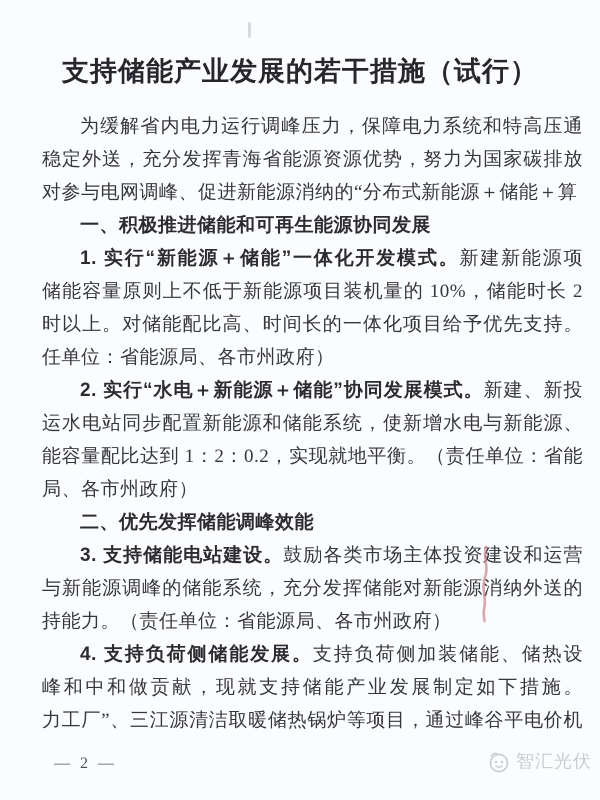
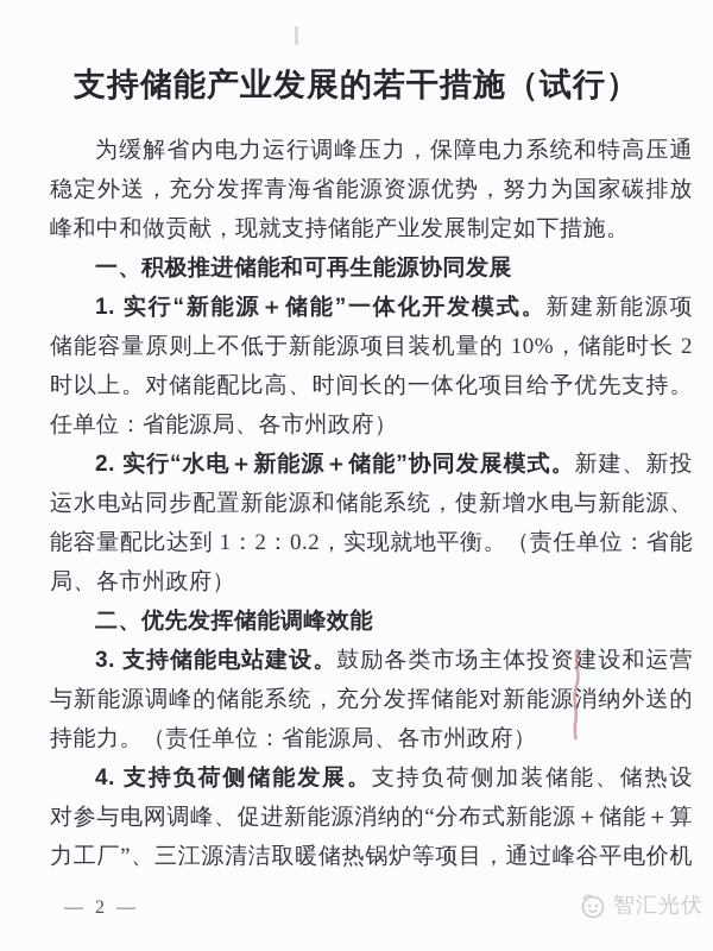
  支持储能产业发展的若干措施（试行）
  为缓解省内电力运行调峰压力，保障电力系统和特高压通
  稳定外送，充分发挥青海省能源资源优势，努力为国家碳排放
- 对参与电网调峰、促进新能源消纳的“分布式新能源＋储能＋算
+ 峰和中和做贡献，现就支持储能产业发展制定如下措施。
  一、积极推进储能和可再生能源协同发展
  1. 实行“新能源＋储能”一体化开发模式。新建新能源项
  储能容量原则上不低于新能源项目装机量的 10%，储能时长 2
  时以上。对储能配比高、时间长的一体化项目给予优先支持。
  任单位：省能源局、各市州政府）
  2. 实行“水电＋新能源＋储能”协同发展模式。新建、新投
  运水电站同步配置新能源和储能系统，使新增水电与新能源、
  能容量配比达到 1：2：0.2，实现就地平衡。（责任单位：省能
  局、各市州政府）
  二、优先发挥储能调峰效能
  3. 支持储能电站建设。鼓励各类市场主体投资建设和运营
  与新能源调峰的储能系统，充分发挥储能对新能源消纳外送的
  持能力。（责任单位：省能源局、各市州政府）
  4. 支持负荷侧储能发展。支持负荷侧加装储能、储热设
- 峰和中和做贡献，现就支持储能产业发展制定如下措施。
+ 对参与电网调峰、促进新能源消纳的“分布式新能源＋储能＋算
  力工厂”、三江源清洁取暖储热锅炉等项目，通过峰谷平电价机
  — 2 —
  智汇光伏
